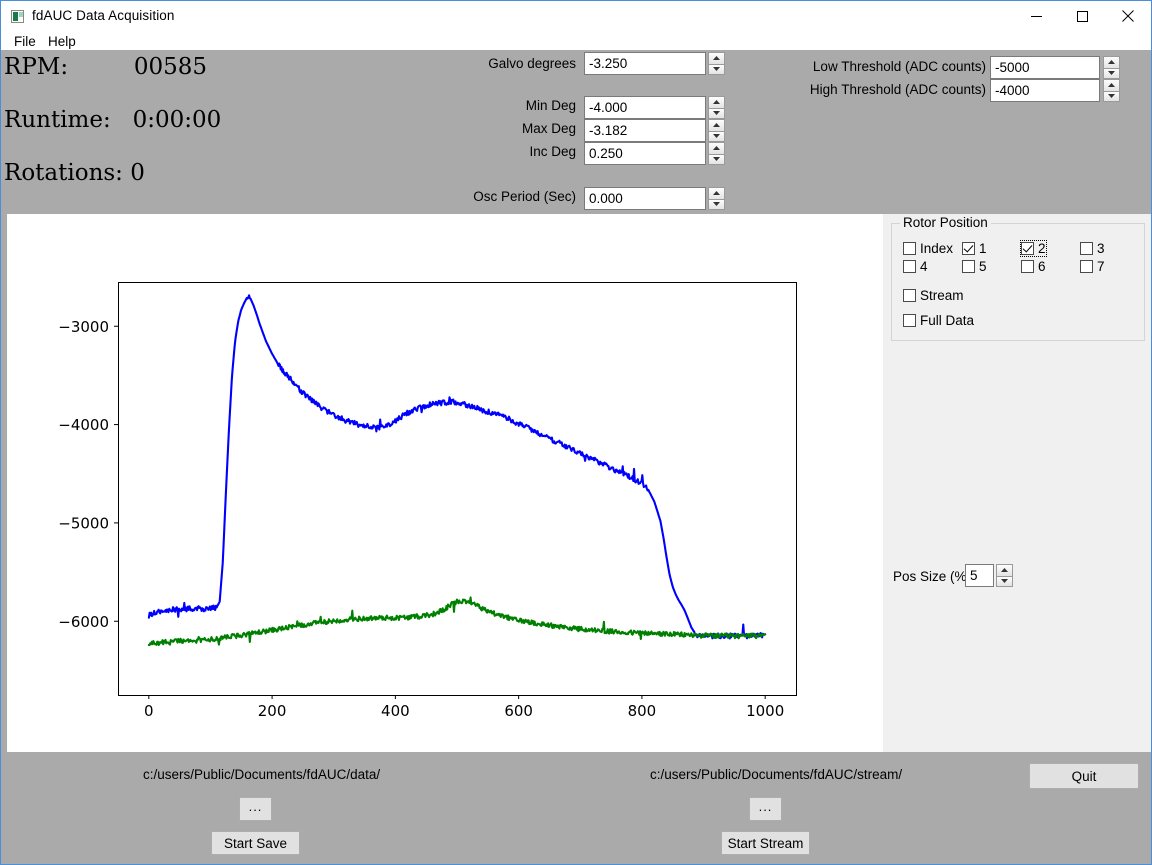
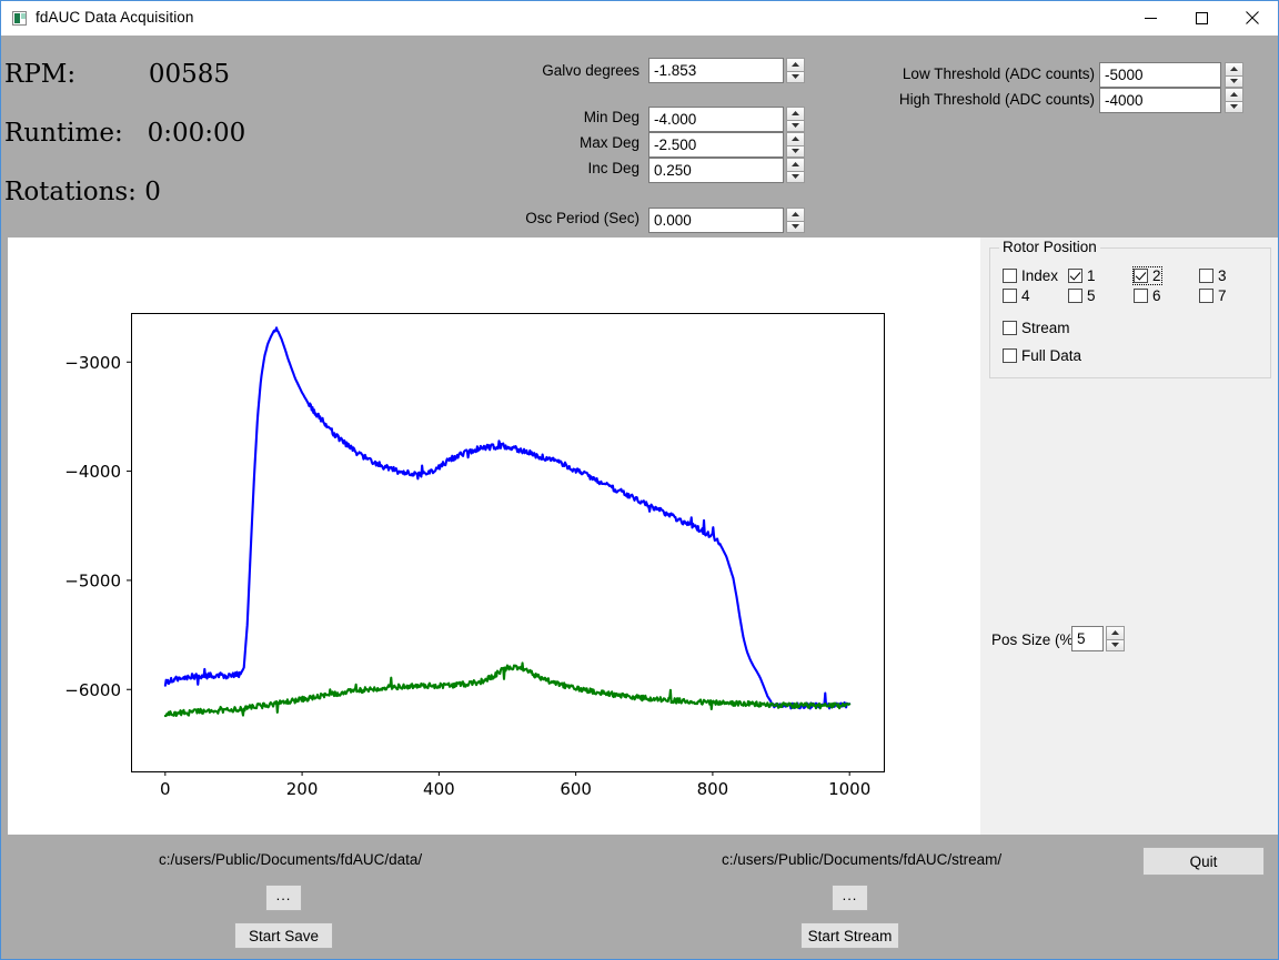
  fdAUC Data Acquisition
- File
- Help
  RPM: 00585
  Runtime: 0:00:00
  Rotations: 0
  Galvo degrees
- -3.250
+ -1.853
  Min Deg
  -4.000
  Max Deg
- -3.182
+ -2.500
  Inc Deg
  0.250
  Osc Period (Sec)
  0.000
  Low Threshold (ADC counts)
  -5000
  High Threshold (ADC counts)
  -4000
  0
  200
  400
  600
  800
  1000
  −3000
  −4000
  −5000
  −6000
  Rotor Position
  Index
  1
  2
  3
  4
  5
  6
  7
  Stream
  Full Data
  Pos Size (%
  5
  c:/users/Public/Documents/fdAUC/data/
  ...
  Start Save
  c:/users/Public/Documents/fdAUC/stream/
  ...
  Start Stream
  Quit
